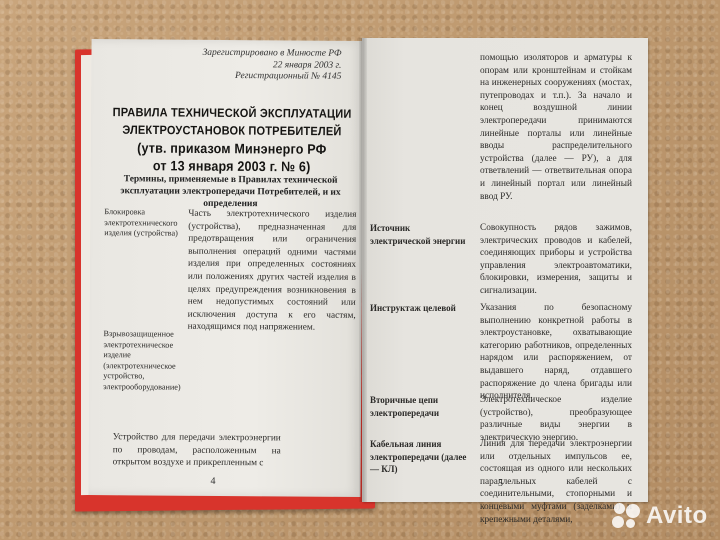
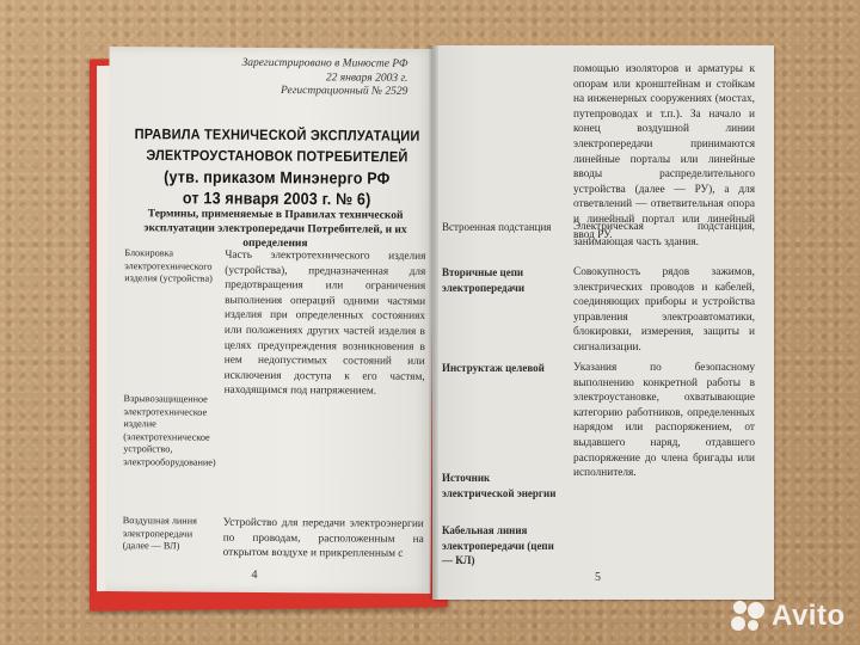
  Зарегистрировано в Минюсте РФ
  22 января 2003 г.
- Регистрационный № 4145
+ Регистрационный № 2529
  ПРАВИЛА ТЕХНИЧЕСКОЙ ЭКСПЛУАТАЦИИ
  ЭЛЕКТРОУСТАНОВОК ПОТРЕБИТЕЛЕЙ
  (утв. приказом Минэнерго РФ
  от 13 января 2003 г. № 6)
  Термины, применяемые в Правилах технической эксплуатации электропередачи Потребителей, и их определения
  Блокировка электротехнического изделия (устройства)
  Часть электротехнического изделия (устройства), предназначенная для предотвращения или ограничения выполнения операций одними частями изделия при определенных состояниях или положениях других частей изделия в целях предупреждения возникновения в нем недопустимых состояний или исключения доступа к его частям, находящимся под напряжением.
  Взрывозащищенное электротехническое изделие (электротехническое устройство, электрооборудование)
+ Воздушная линия электропередачи (далее — ВЛ)
  Устройство для передачи электроэнергии по проводам, расположенным на открытом воздухе и прикрепленным с
  4
  помощью изоляторов и арматуры к опорам или кронштейнам и стойкам на инженерных сооружениях (мостах, путепроводах и т.п.). За начало и конец воздушной линии электропередачи принимаются линейные порталы или линейные вводы распределительного устройства (далее — РУ), а для ответвлений — ответвительная опора и линейный портал или линейный ввод РУ.
+ Встроенная подстанция
+ Электрическая подстанция, занимающая часть здания.
- Источник электрической энергии
+ Вторичные цепи электропередачи
  Совокупность рядов зажимов, электрических проводов и кабелей, соединяющих приборы и устройства управления электроавтоматики, блокировки, измерения, защиты и сигнализации.
  Инструктаж целевой
  Указания по безопасному выполнению конкретной работы в электроустановке, охватывающие категорию работников, определенных нарядом или распоряжением, от выдавшего наряд, отдавшего распоряжение до члена бригады или исполнителя.
- Вторичные цепи электропередачи
+ Источник электрической энергии
- Электротехническое изделие (устройство), преобразующее различные виды энергии в электрическую энергию.
- Кабельная линия электропередачи (далее — КЛ)
+ Кабельная линия электропередачи (цепи — КЛ)
- Линия для передачи электроэнергии или отдельных импульсов ее, состоящая из одного или нескольких параллельных кабелей с соединительными, стопорными и концевыми муфтами (заделками) и крепежными деталями,
  5
  Avito
